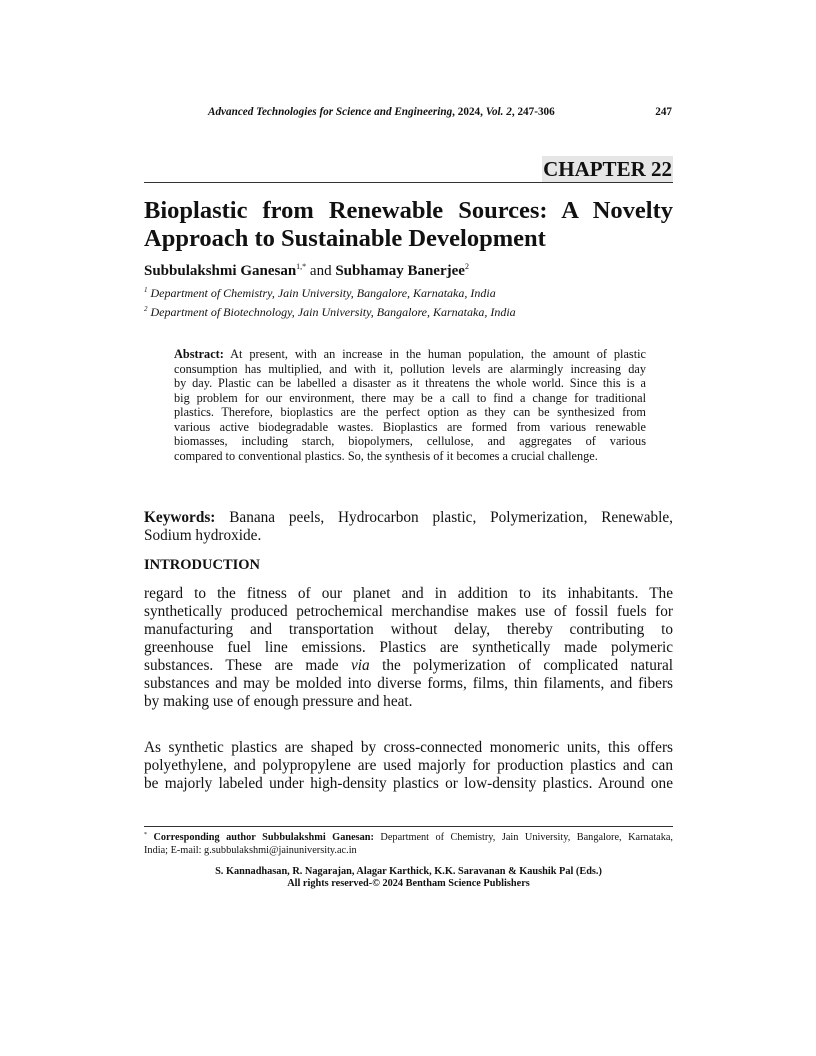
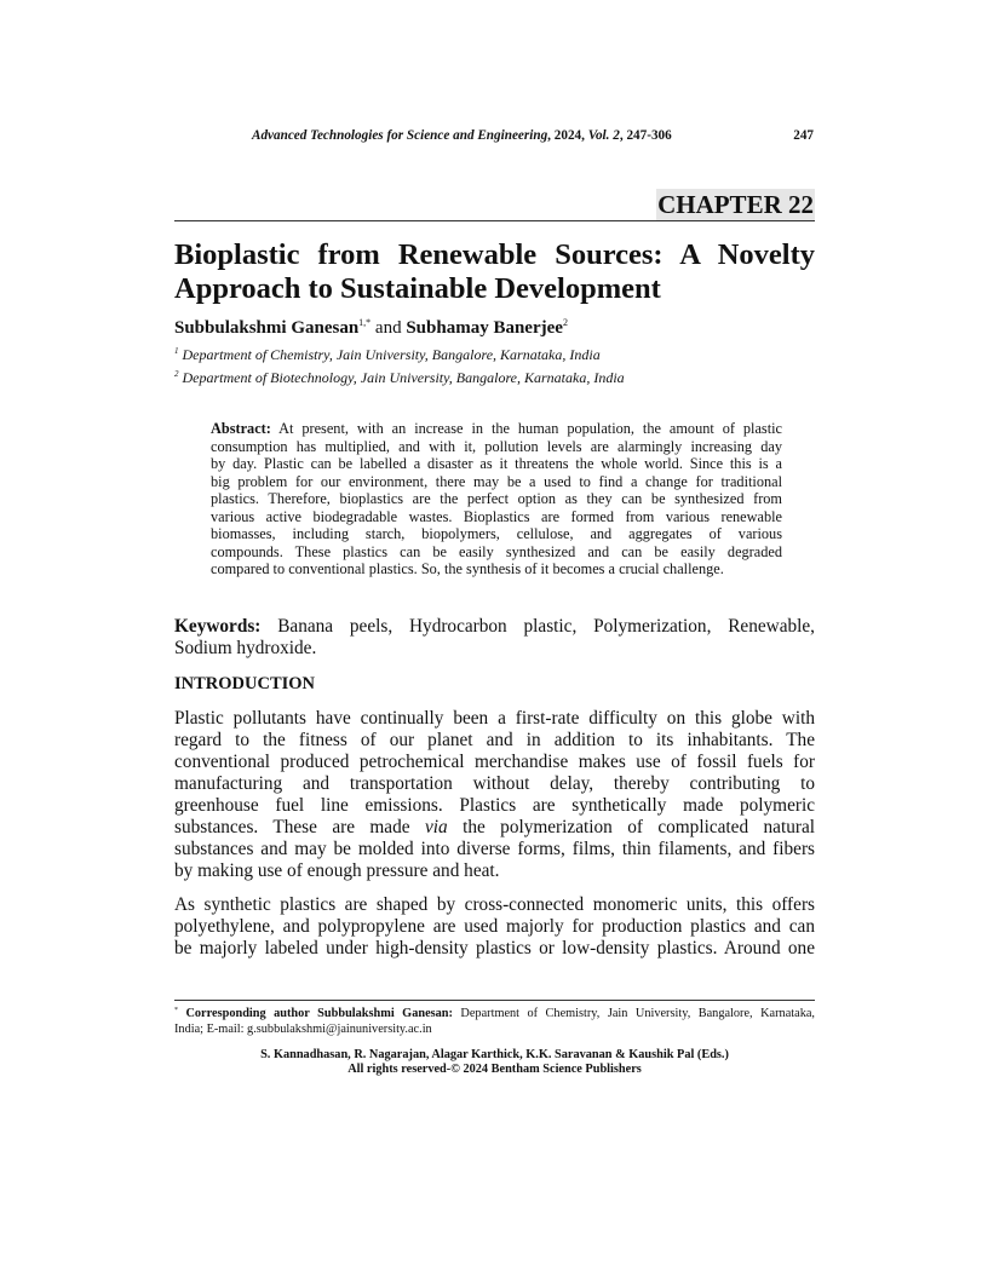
  Advanced Technologies for Science and Engineering, 2024, Vol. 2, 247-306
  247
  CHAPTER 22
  Bioplastic from Renewable Sources: A Novelty
  Approach to Sustainable Development
  Subbulakshmi Ganesan1,* and Subhamay Banerjee2
  1 Department of Chemistry, Jain University, Bangalore, Karnataka, India
  2 Department of Biotechnology, Jain University, Bangalore, Karnataka, India
  Abstract: At present, with an increase in the human population, the amount of plastic
  consumption has multiplied, and with it, pollution levels are alarmingly increasing day
  by day. Plastic can be labelled a disaster as it threatens the whole world. Since this is a
- big problem for our environment, there may be a call to find a change for traditional
+ big problem for our environment, there may be a used to find a change for traditional
  plastics. Therefore, bioplastics are the perfect option as they can be synthesized from
  various active biodegradable wastes. Bioplastics are formed from various renewable
  biomasses, including starch, biopolymers, cellulose, and aggregates of various
+ compounds. These plastics can be easily synthesized and can be easily degraded
  compared to conventional plastics. So, the synthesis of it becomes a crucial challenge.
  Keywords: Banana peels, Hydrocarbon plastic, Polymerization, Renewable,
  Sodium hydroxide.
  INTRODUCTION
+ Plastic pollutants have continually been a first-rate difficulty on this globe with
  regard to the fitness of our planet and in addition to its inhabitants. The
- synthetically produced petrochemical merchandise makes use of fossil fuels for
+ conventional produced petrochemical merchandise makes use of fossil fuels for
  manufacturing and transportation without delay, thereby contributing to
  greenhouse fuel line emissions. Plastics are synthetically made polymeric
  substances. These are made via the polymerization of complicated natural
  substances and may be molded into diverse forms, films, thin filaments, and fibers
  by making use of enough pressure and heat.
  As synthetic plastics are shaped by cross-connected monomeric units, this offers
  polyethylene, and polypropylene are used majorly for production plastics and can
  be majorly labeled under high-density plastics or low-density plastics. Around one
  Corresponding author Subbulakshmi Ganesan: Department of Chemistry, Jain University, Bangalore, Karnataka,
  India; E-mail: g.subbulakshmi@jainuniversity.ac.in
  S. Kannadhasan, R. Nagarajan, Alagar Karthick, K.K. Saravanan & Kaushik Pal (Eds.)
  All rights reserved-© 2024 Bentham Science Publishers
